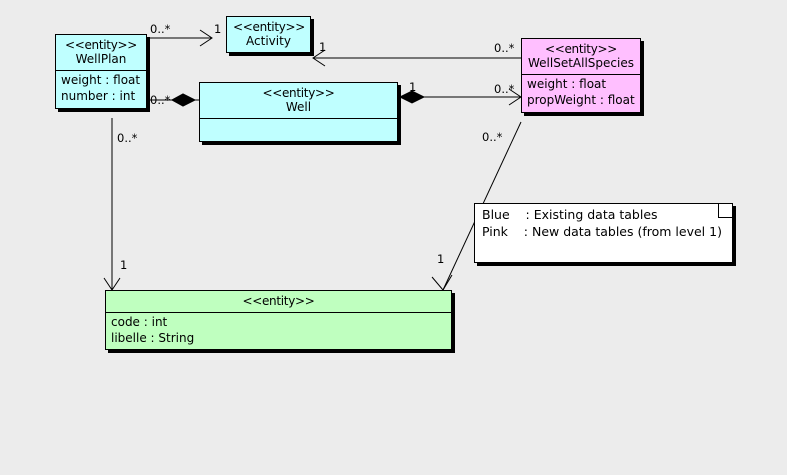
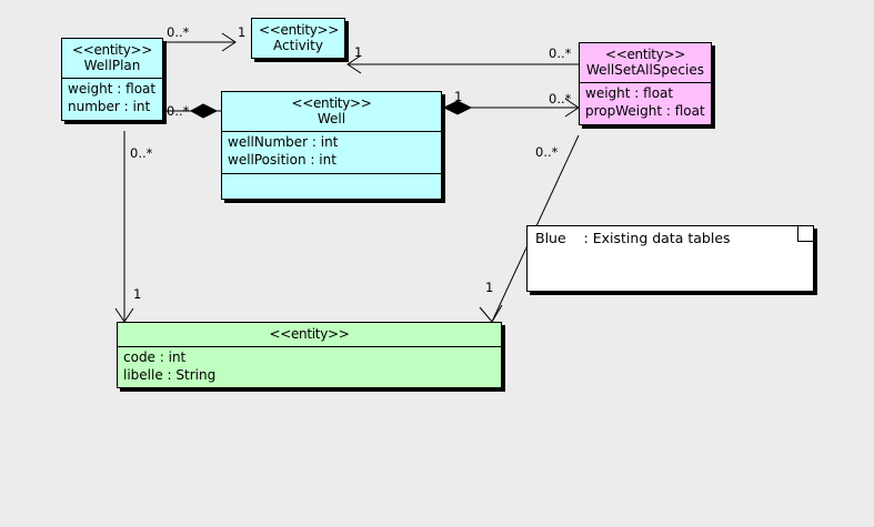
  <<entity>>
  WellPlan
  weight : float
  number : int
  <<entity>>
  Activity
  <<entity>>
  Well
+ wellNumber : int
+ wellPosition : int
  <<entity>>
  WellSetAllSpecies
  weight : float
  propWeight : float
  <<entity>>
  code : int
  libelle : String
  Blue : Existing data tables
- Pink : New data tables (from level 1)
  0..*
  1
  1
  0..*
  0..*
  1
  0..*
  1
  0..*
  0..*
  1
  1
